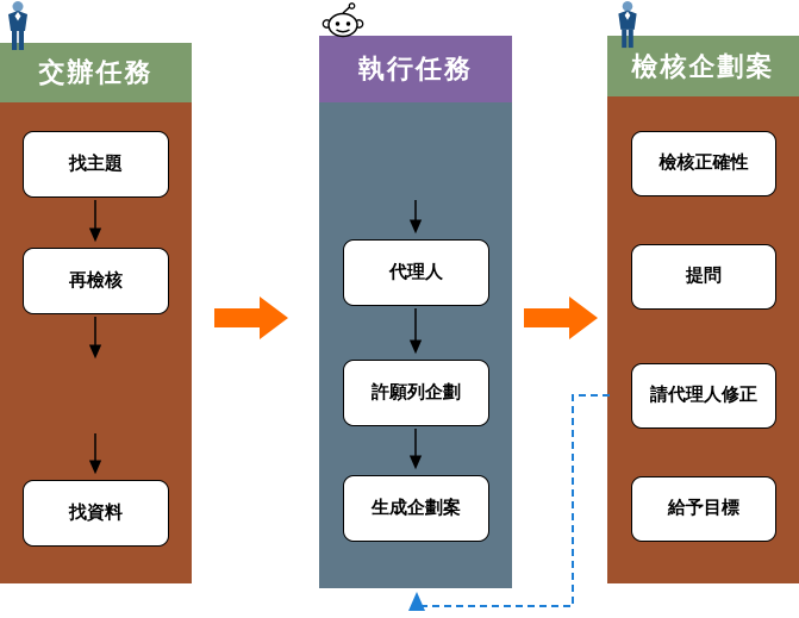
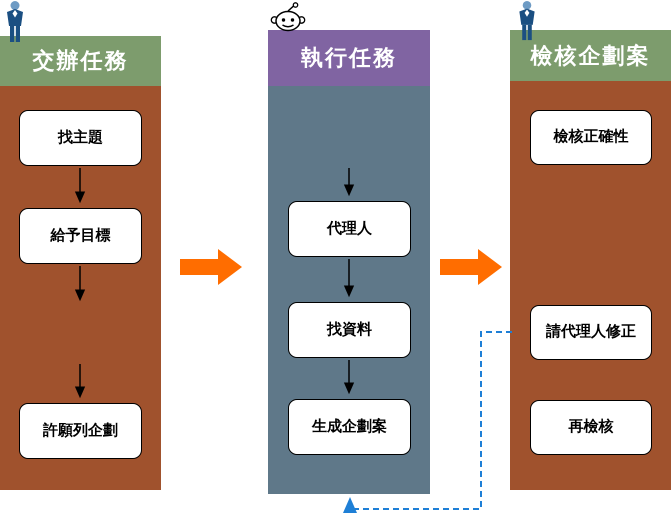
  交辦任務
  找主題
- 再檢核
+ 給予目標
- 找資料
+ 許願列企劃
  執行任務
  代理人
- 許願列企劃
+ 找資料
  生成企劃案
  檢核企劃案
  檢核正確性
- 提問
  請代理人修正
- 給予目標
+ 再檢核
